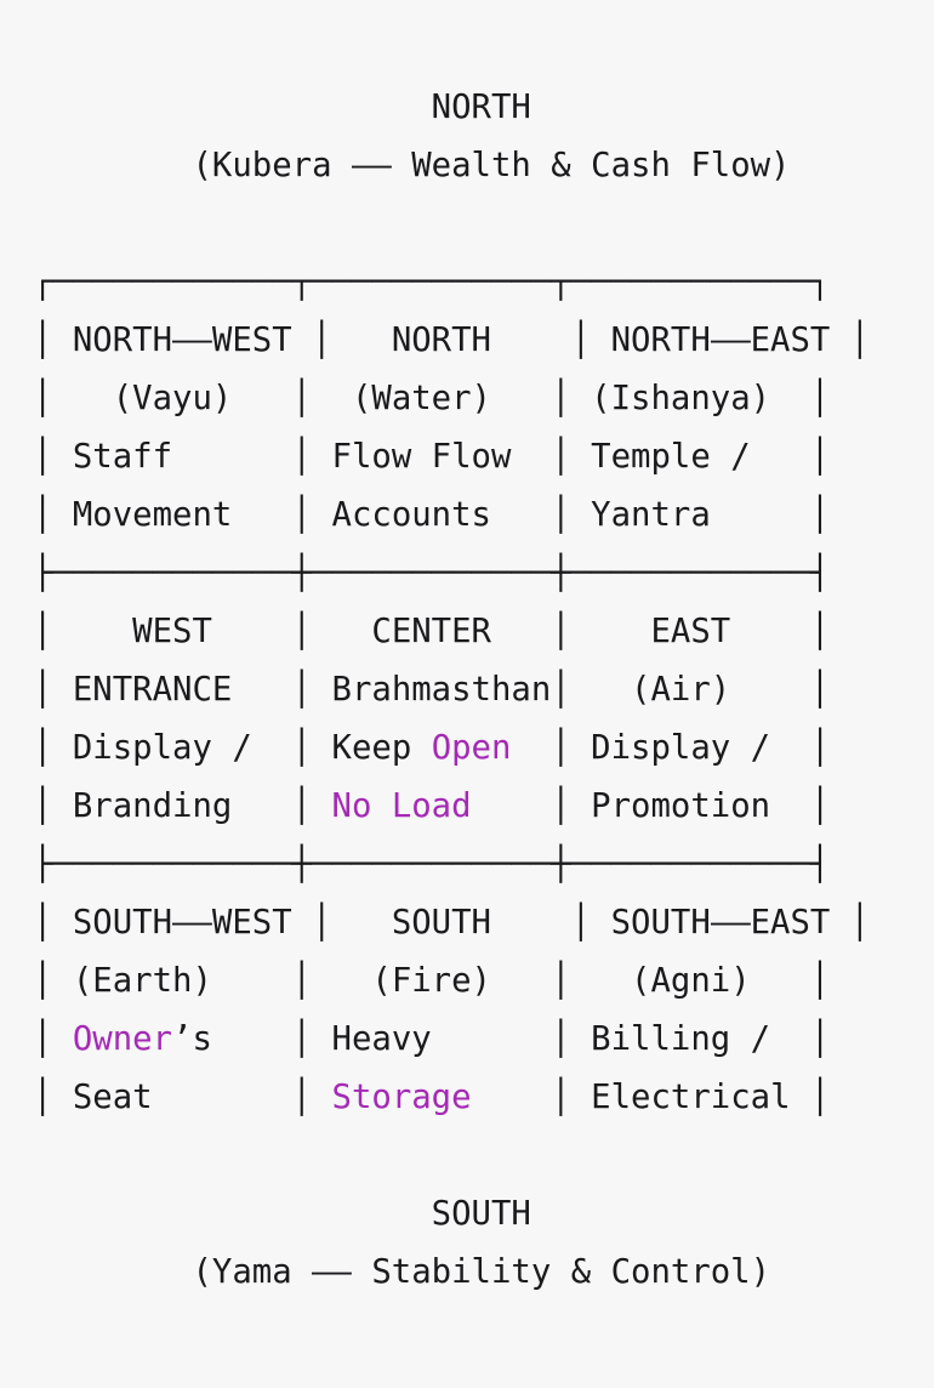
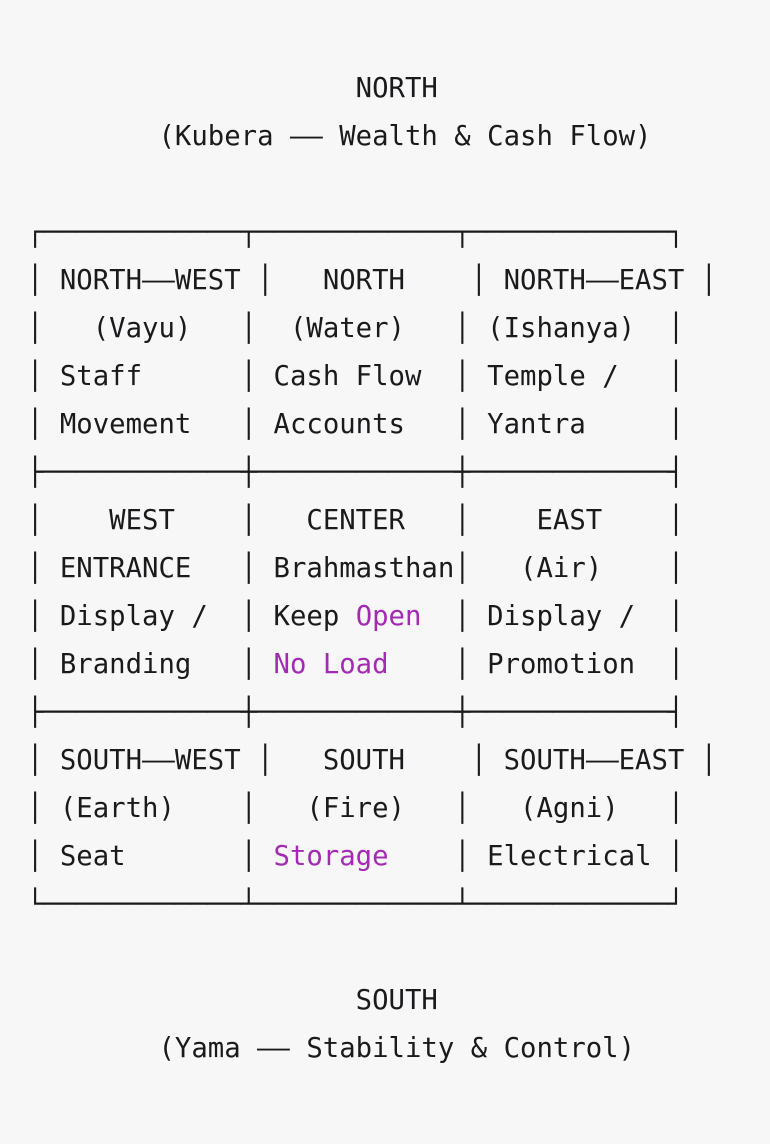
  NORTH
  (Kubera — Wealth & Cash Flow)
  ┌────────────┬────────────┬────────────┐
  │ NORTH—WEST │ NORTH │ NORTH—EAST │
  │ (Vayu) │ (Water) │ (Ishanya) │
- │ Staff │ Flow Flow │ Temple / │
+ │ Staff │ Cash Flow │ Temple / │
  │ Movement │ Accounts │ Yantra │
  ├────────────┼────────────┼────────────┤
  │ WEST │ CENTER │ EAST │
  │ ENTRANCE │ Brahmasthan│ (Air) │
  │ Display / │ Keep Open │ Display / │
  │ Branding │ No Load │ Promotion │
  ├────────────┼────────────┼────────────┤
  │ SOUTH—WEST │ SOUTH │ SOUTH—EAST │
  │ (Earth) │ (Fire) │ (Agni) │
- │ Owner’s │ Heavy │ Billing / │
  │ Seat │ Storage │ Electrical │
+ └────────────┴────────────┴────────────┘
  SOUTH
  (Yama — Stability & Control)
